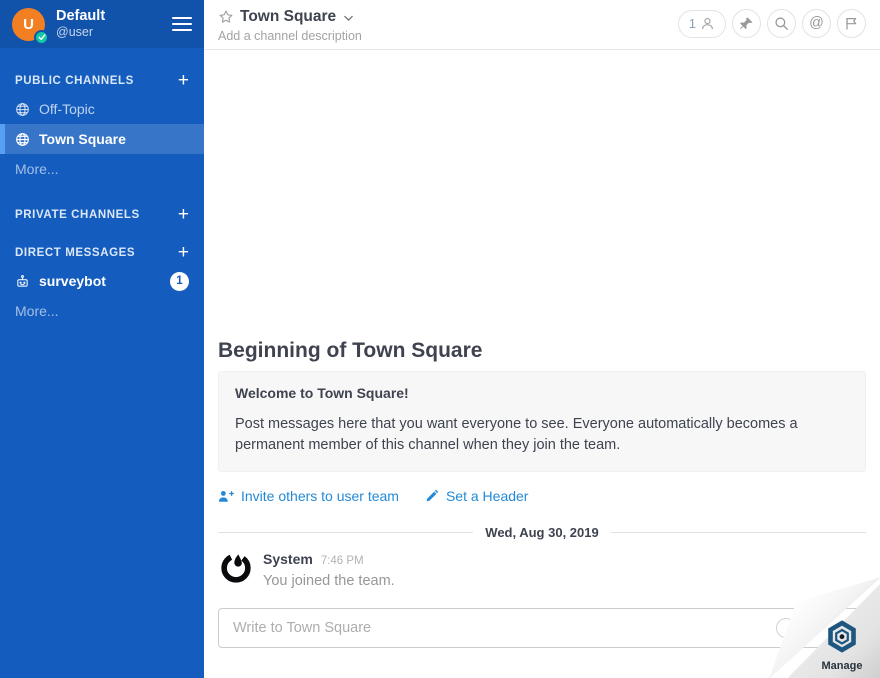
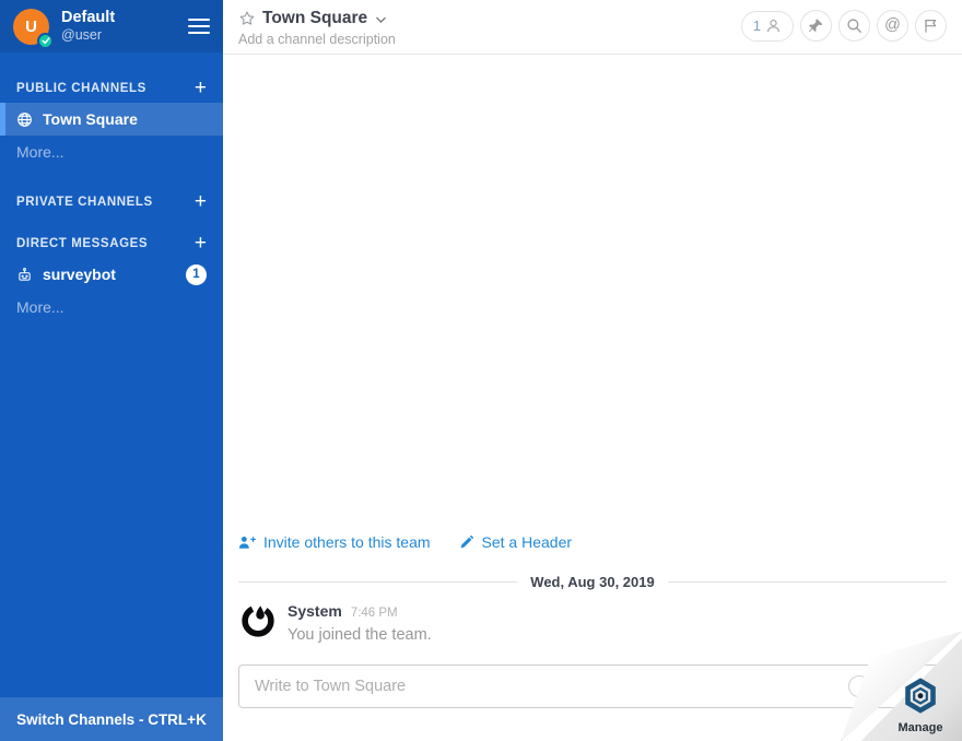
  U
  Default
  @user
  PUBLIC CHANNELS
  +
- Off-Topic
  Town Square
  More...
  PRIVATE CHANNELS
  +
  DIRECT MESSAGES
  +
  surveybot
  1
  More...
+ Switch Channels - CTRL+K
  Town Square
  Add a channel description
  1
  @
- Beginning of Town Square
- Welcome to Town Square!
- Post messages here that you want everyone to see. Everyone automatically becomes a permanent member of this channel when they join the team.
- Invite others to user team
+ Invite others to this team
  Set a Header
  Wed, Aug 30, 2019
  System
  7:46 PM
  You joined the team.
  Write to Town Square
  Manage
